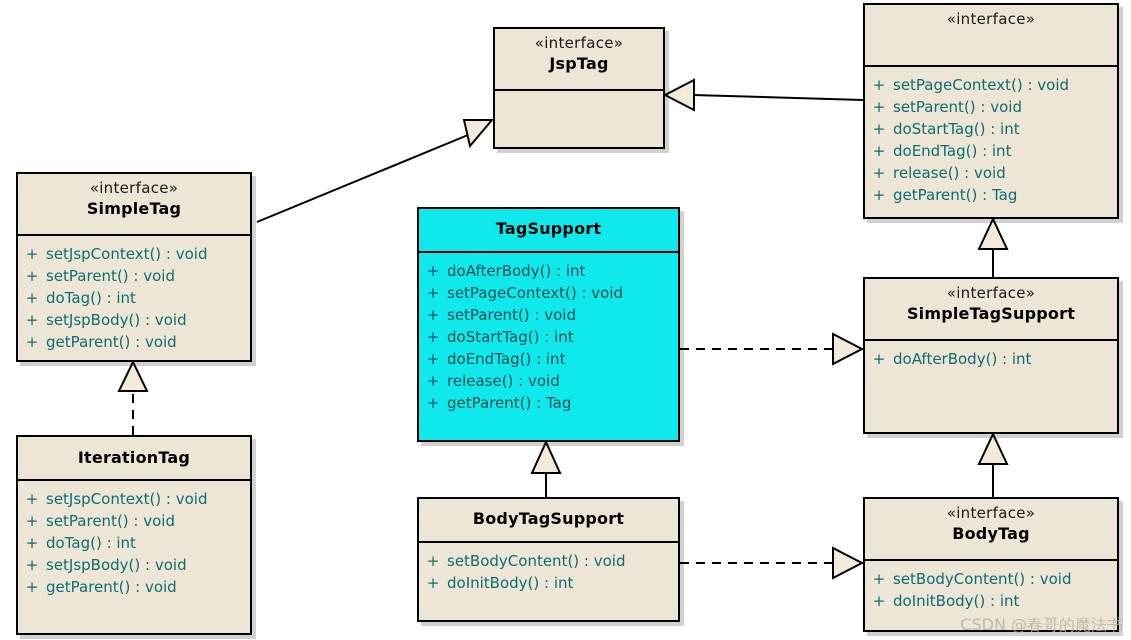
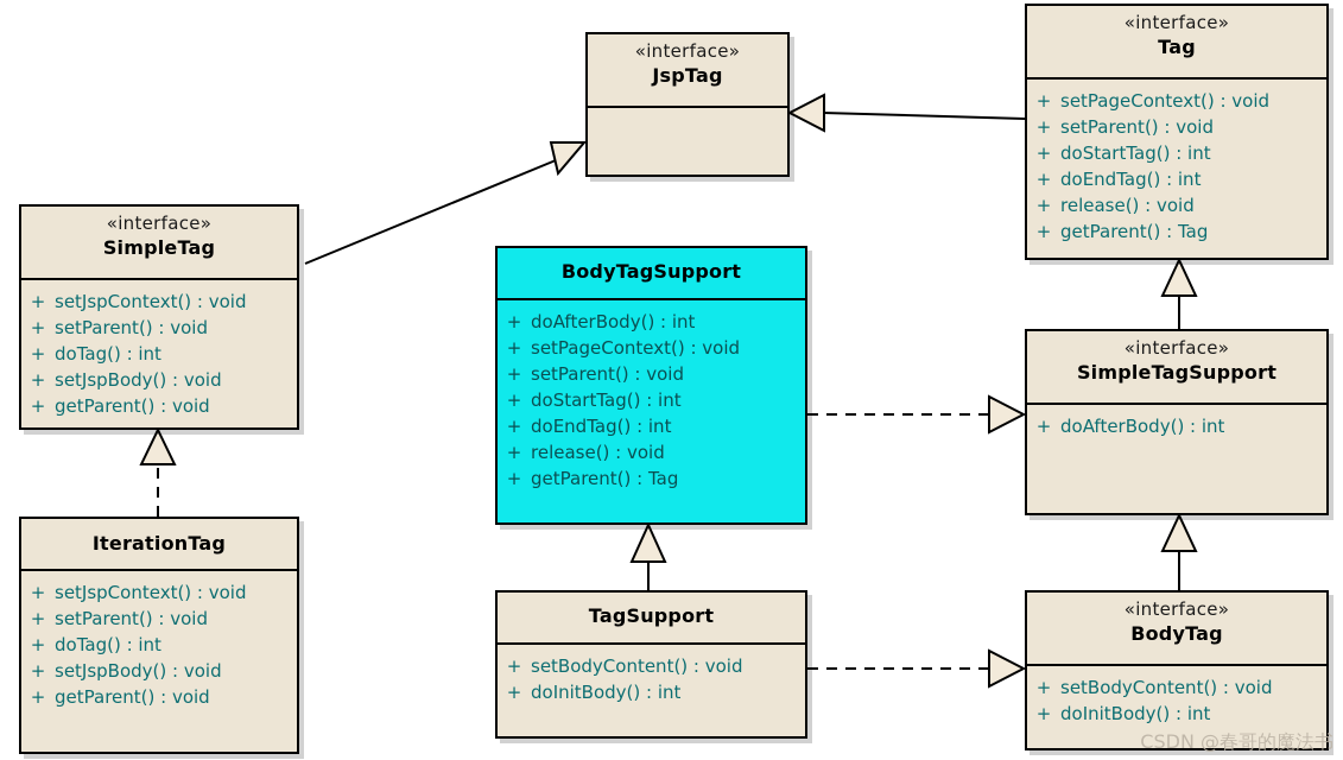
  «interface»
  JspTag
  «interface»
+ Tag
  +
  setPageContext() : void
  +
  setParent() : void
  +
  doStartTag() : int
  +
  doEndTag() : int
  +
  release() : void
  +
  getParent() : Tag
  «interface»
  SimpleTag
  +
  setJspContext() : void
  +
  setParent() : void
  +
  doTag() : int
  +
  setJspBody() : void
  +
  getParent() : void
  IterationTag
  +
  setJspContext() : void
  +
  setParent() : void
  +
  doTag() : int
  +
  setJspBody() : void
  +
  getParent() : void
- TagSupport
+ BodyTagSupport
  +
  doAfterBody() : int
  +
  setPageContext() : void
  +
  setParent() : void
  +
  doStartTag() : int
  +
  doEndTag() : int
  +
  release() : void
  +
  getParent() : Tag
  «interface»
  SimpleTagSupport
  +
  doAfterBody() : int
- BodyTagSupport
+ TagSupport
  +
  setBodyContent() : void
  +
  doInitBody() : int
  «interface»
  BodyTag
  +
  setBodyContent() : void
  +
  doInitBody() : int
  CSDN @春哥的魔法书
